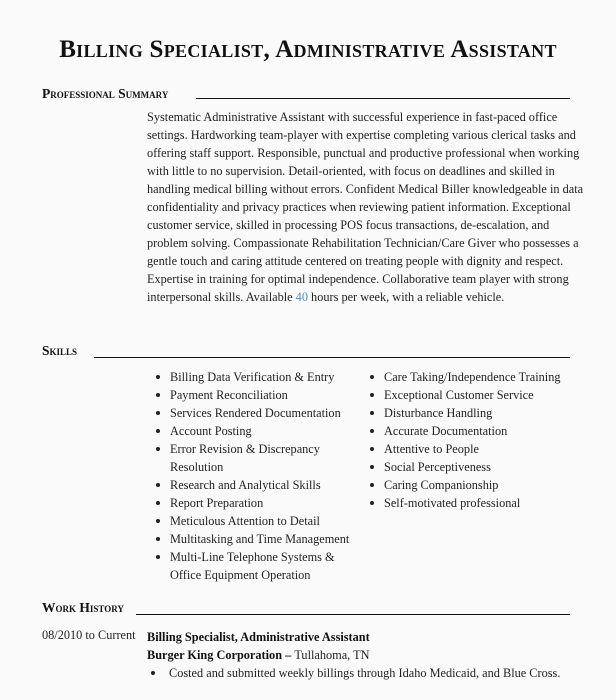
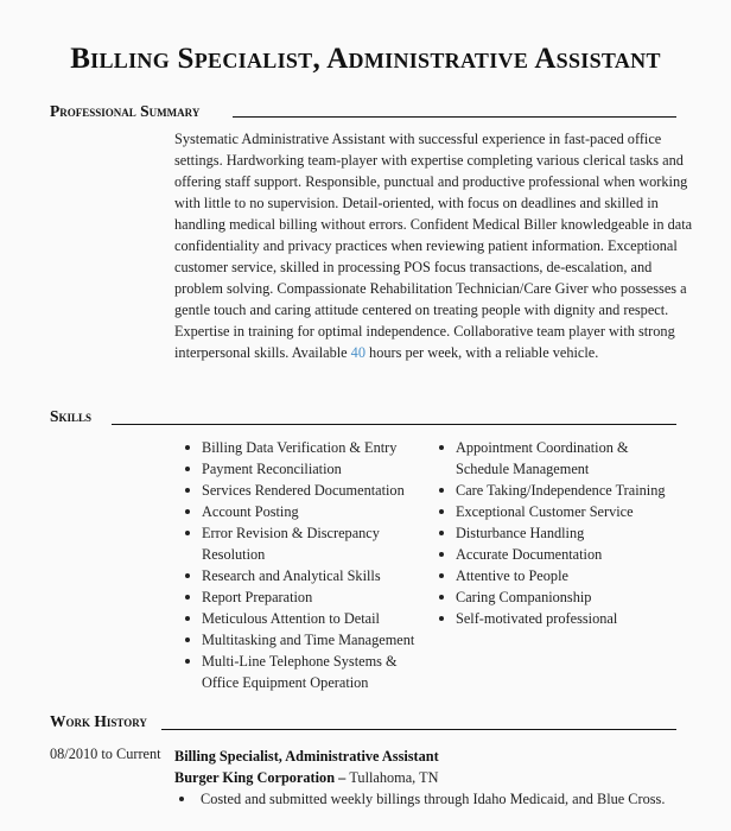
  Billing Specialist, Administrative Assistant
  Professional Summary
  Systematic Administrative Assistant with successful experience in fast-paced office settings. Hardworking team-player with expertise completing various clerical tasks and offering staff support. Responsible, punctual and productive professional when working with little to no supervision. Detail-oriented, with focus on deadlines and skilled in handling medical billing without errors. Confident Medical Biller knowledgeable in data confidentiality and privacy practices when reviewing patient information. Exceptional customer service, skilled in processing POS focus transactions, de-escalation, and problem solving. Compassionate Rehabilitation Technician/Care Giver who possesses a gentle touch and caring attitude centered on treating people with dignity and respect. Expertise in training for optimal independence. Collaborative team player with strong interpersonal skills. Available 40 hours per week, with a reliable vehicle.
  Skills
  Billing Data Verification & Entry
  Payment Reconciliation
  Services Rendered Documentation
  Account Posting
  Error Revision & Discrepancy Resolution
  Research and Analytical Skills
  Report Preparation
  Meticulous Attention to Detail
  Multitasking and Time Management
  Multi-Line Telephone Systems & Office Equipment Operation
+ Appointment Coordination & Schedule Management
  Care Taking/Independence Training
  Exceptional Customer Service
  Disturbance Handling
  Accurate Documentation
  Attentive to People
- Social Perceptiveness
  Caring Companionship
  Self-motivated professional
  Work History
  08/2010 to Current
  Billing Specialist, Administrative Assistant
  Burger King Corporation – Tullahoma, TN
  Costed and submitted weekly billings through Idaho Medicaid, and Blue Cross.
